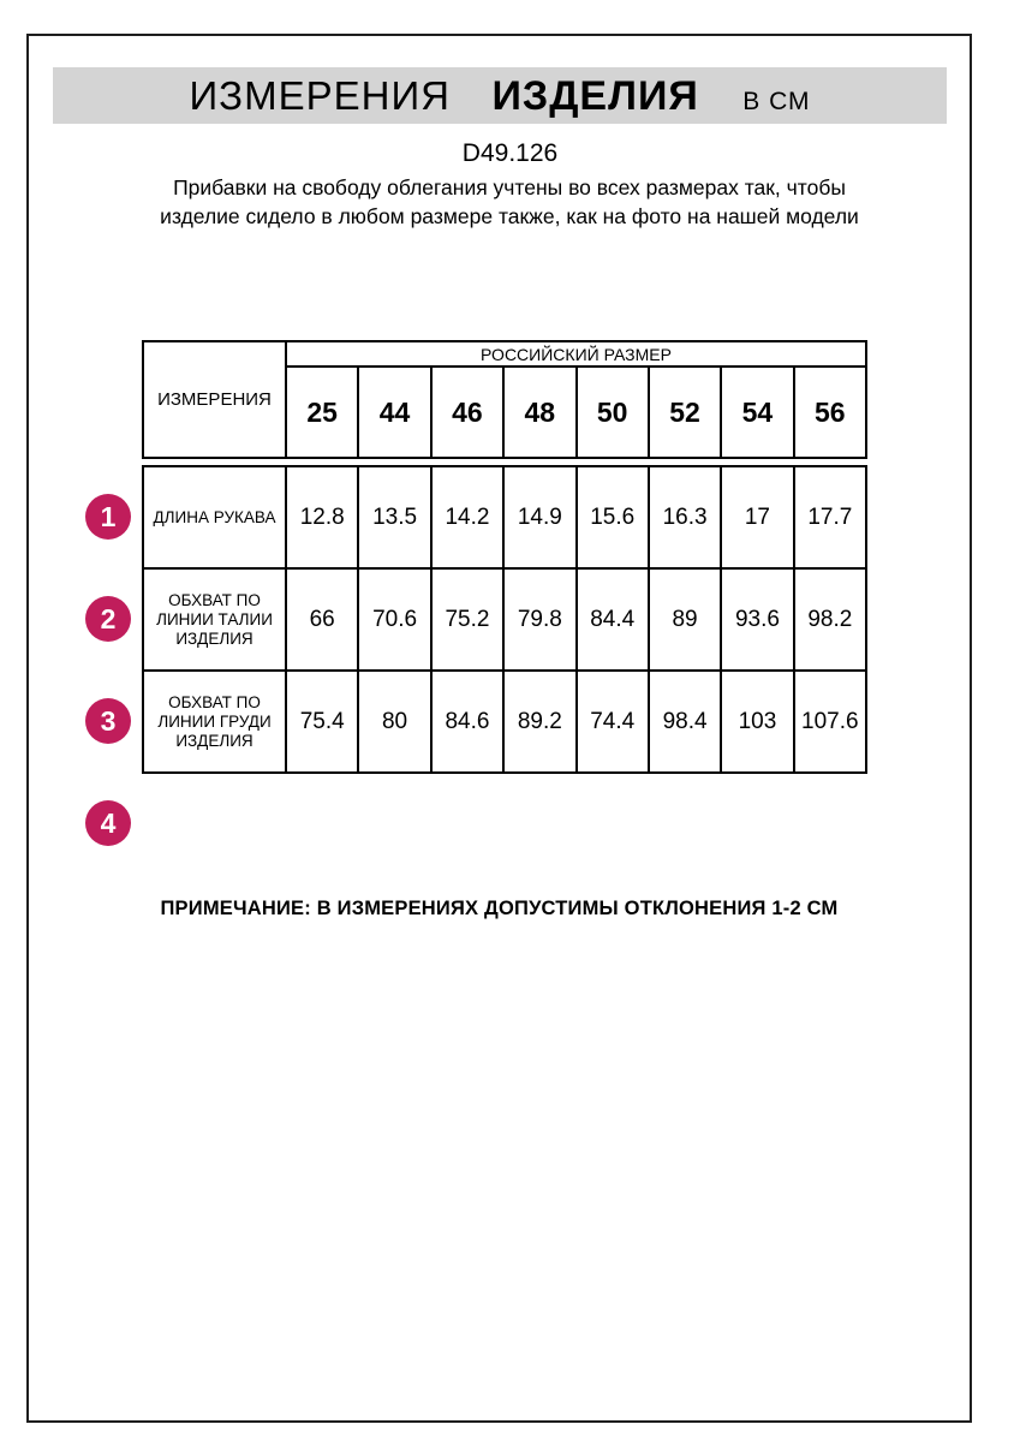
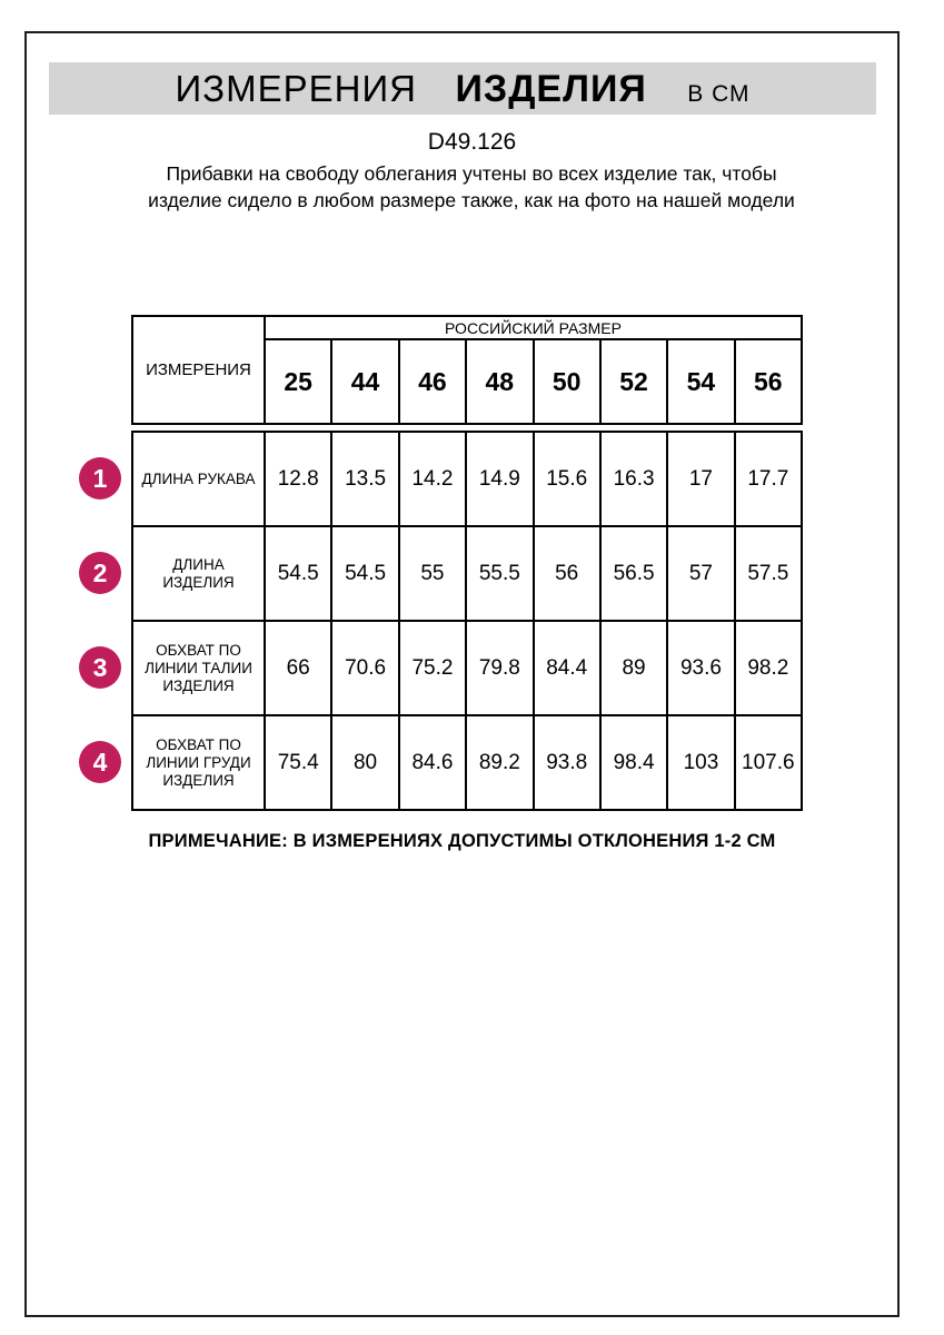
  ИЗМЕРЕНИЯ ИЗДЕЛИЯ В СМ
  D49.126
- Прибавки на свободу облегания учтены во всех размерах так, чтобы изделие сидело в любом размере также, как на фото на нашей модели
+ Прибавки на свободу облегания учтены во всех изделие так, чтобы изделие сидело в любом размере также, как на фото на нашей модели
  ИЗМЕРЕНИЯ	РОССИЙСКИЙ РАЗМЕР
  25	44	46	48	50	52	54	56
  ДЛИНА РУКАВА	12.8	13.5	14.2	14.9	15.6	16.3	17	17.7
+ ДЛИНА ИЗДЕЛИЯ	54.5	54.5	55	55.5	56	56.5	57	57.5
  ОБХВАТ ПО ЛИНИИ ТАЛИИ ИЗДЕЛИЯ	66	70.6	75.2	79.8	84.4	89	93.6	98.2
- ОБХВАТ ПО ЛИНИИ ГРУДИ ИЗДЕЛИЯ	75.4	80	84.6	89.2	74.4	98.4	103	107.6
+ ОБХВАТ ПО ЛИНИИ ГРУДИ ИЗДЕЛИЯ	75.4	80	84.6	89.2	93.8	98.4	103	107.6
  1
  2
  3
  4
  ПРИМЕЧАНИЕ: В ИЗМЕРЕНИЯХ ДОПУСТИМЫ ОТКЛОНЕНИЯ 1-2 СМ
